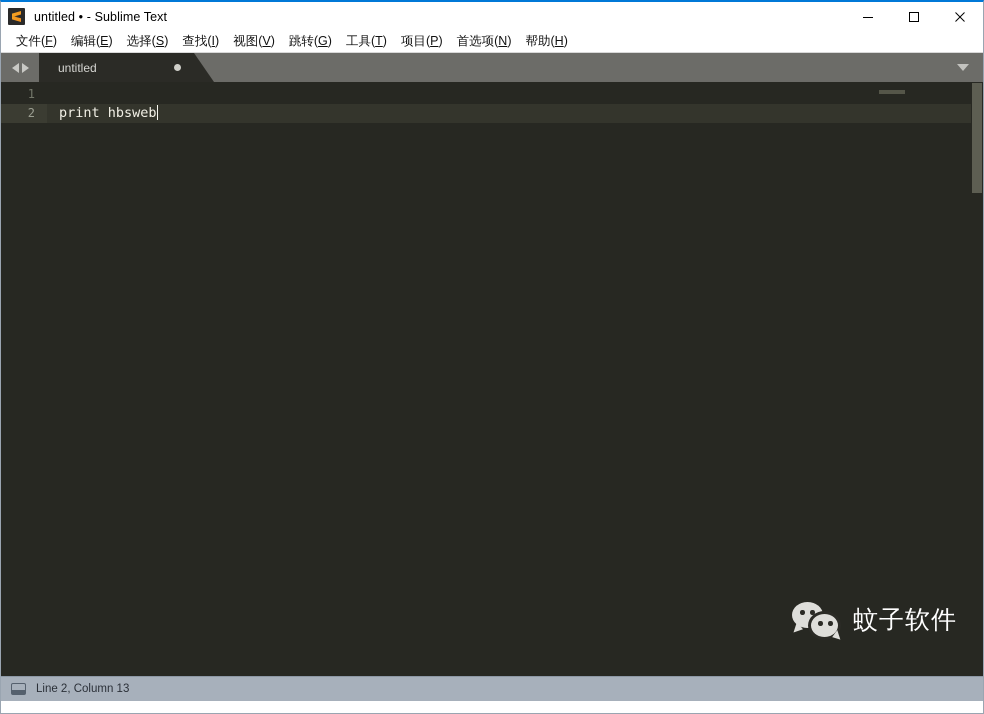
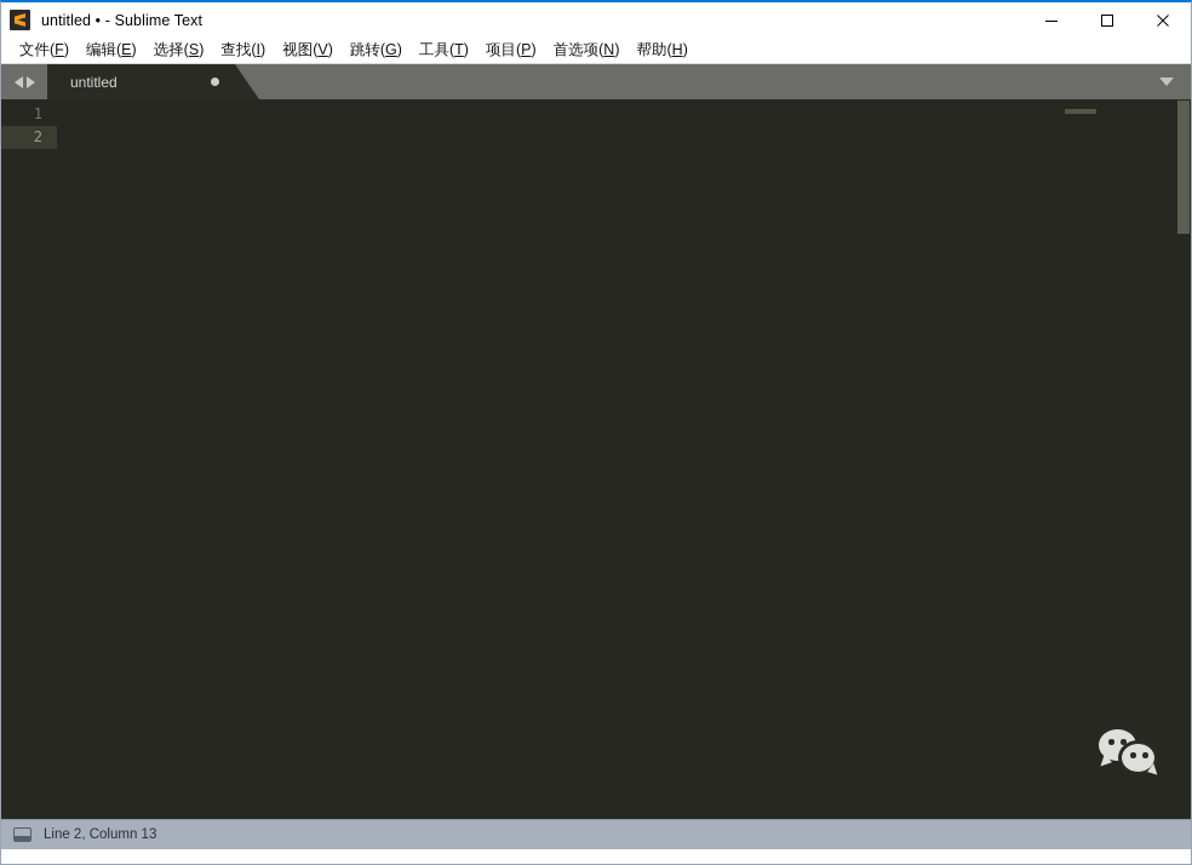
  untitled • - Sublime Text
  文件(F)
  编辑(E)
  选择(S)
  查找(I)
  视图(V)
  跳转(G)
  工具(T)
  项目(P)
  首选项(N)
  帮助(H)
  untitled
  1
  2
- print hbsweb
- 蚊子软件
  Line 2, Column 13
